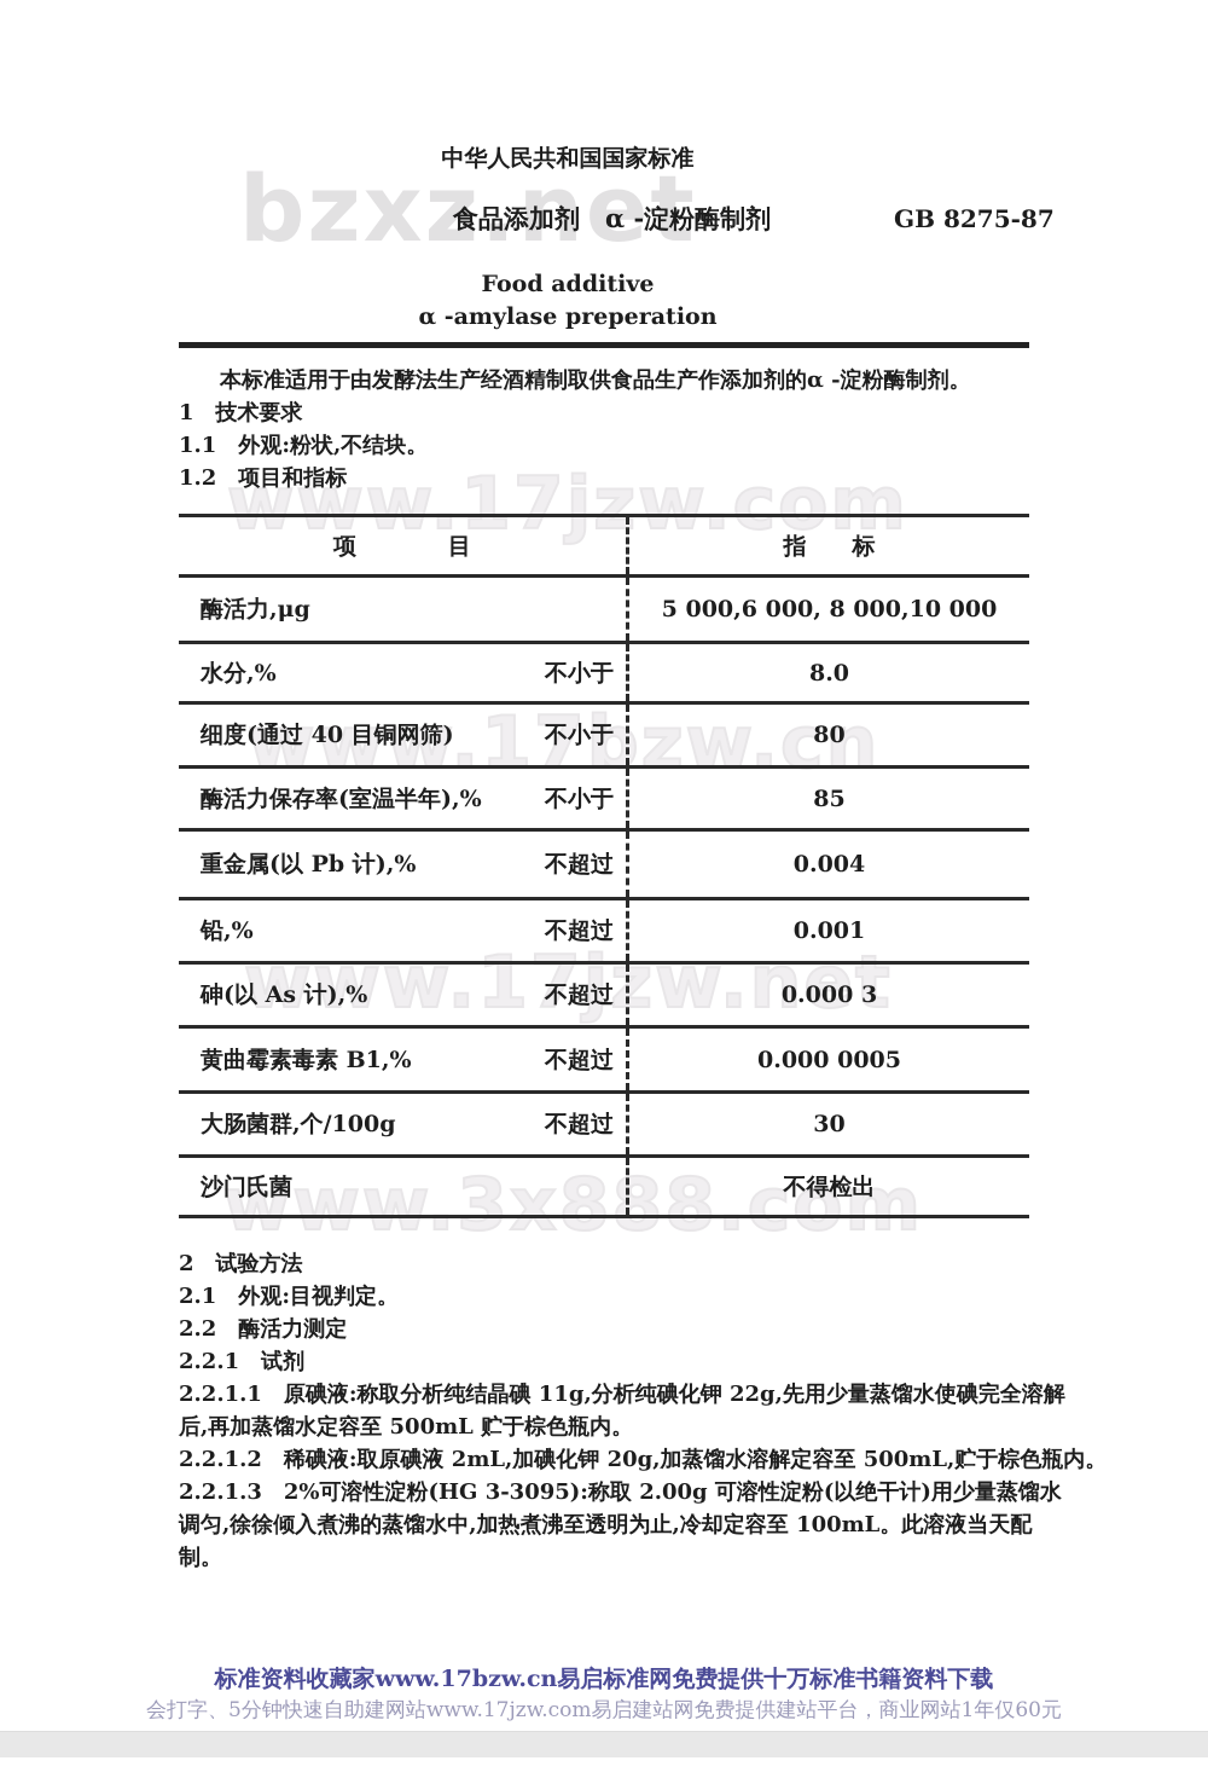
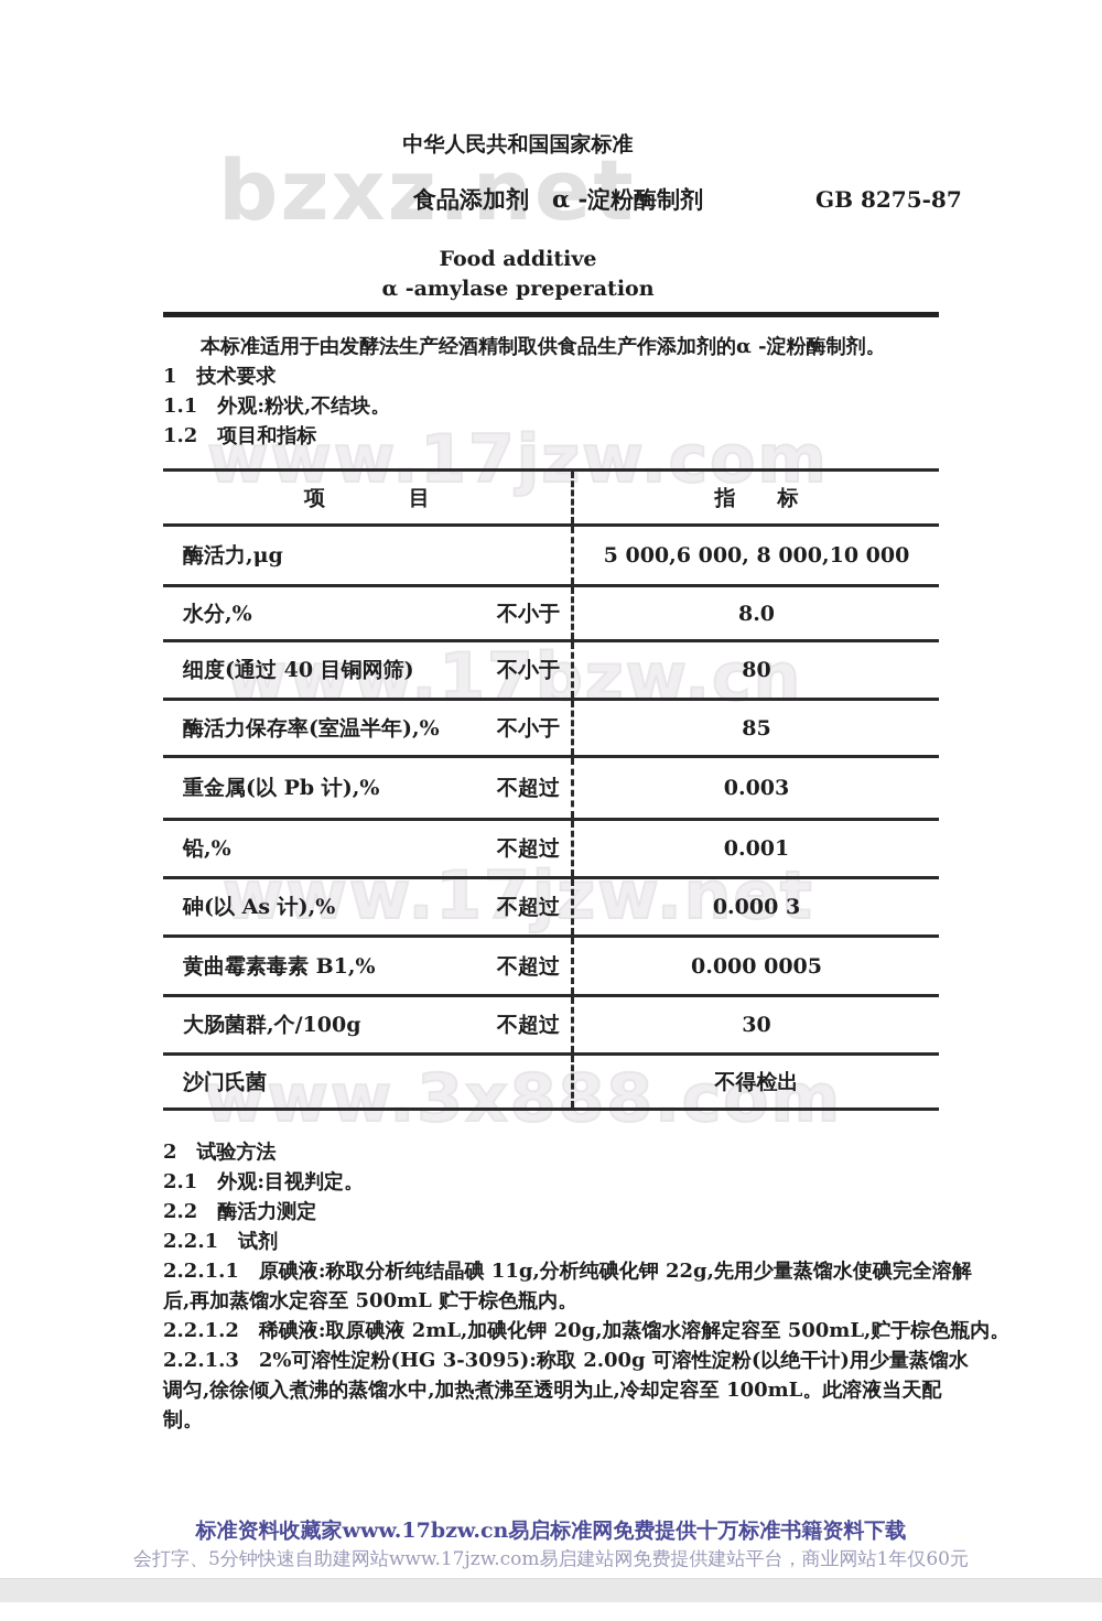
  bzxz.net
  www.17jzw.com
  www.17bzw.cn
  www.17jzw.net
  www.3x888.com
  中华人民共和国国家标准
  食品添加剂 α -淀粉酶制剂
  GB 8275-87
  Food additive
  α -amylase preperation
  本标准适用于由发酵法生产经酒精制取供食品生产作添加剂的α -淀粉酶制剂。
  1 技术要求
  1.1 外观:粉状,不结块。
  1.2 项目和指标
  项 目
  指 标
  酶活力,μg
  5 000,6 000, 8 000,10 000
  水分,%
  不小于
  8.0
  细度(通过 40 目铜网筛)
  不小于
  80
  酶活力保存率(室温半年),%
  不小于
  85
  重金属(以 Pb 计),%
  不超过
- 0.004
+ 0.003
  铅,%
  不超过
  0.001
  砷(以 As 计),%
  不超过
  0.000 3
  黄曲霉素毒素 B1,%
  不超过
  0.000 0005
  大肠菌群,个/100g
  不超过
  30
  沙门氏菌
  不得检出
  2 试验方法
  2.1 外观:目视判定。
  2.2 酶活力测定
  2.2.1 试剂
  2.2.1.1 原碘液:称取分析纯结晶碘 11g,分析纯碘化钾 22g,先用少量蒸馏水使碘完全溶解
  后,再加蒸馏水定容至 500mL 贮于棕色瓶内。
  2.2.1.2 稀碘液:取原碘液 2mL,加碘化钾 20g,加蒸馏水溶解定容至 500mL,贮于棕色瓶内。
  2.2.1.3 2%可溶性淀粉(HG 3-3095):称取 2.00g 可溶性淀粉(以绝干计)用少量蒸馏水
  调匀,徐徐倾入煮沸的蒸馏水中,加热煮沸至透明为止,冷却定容至 100mL。此溶液当天配
  制。
  标准资料收藏家www.17bzw.cn易启标准网免费提供十万标准书籍资料下载
  会打字、5分钟快速自助建网站www.17jzw.com易启建站网免费提供建站平台，商业网站1年仅60元
